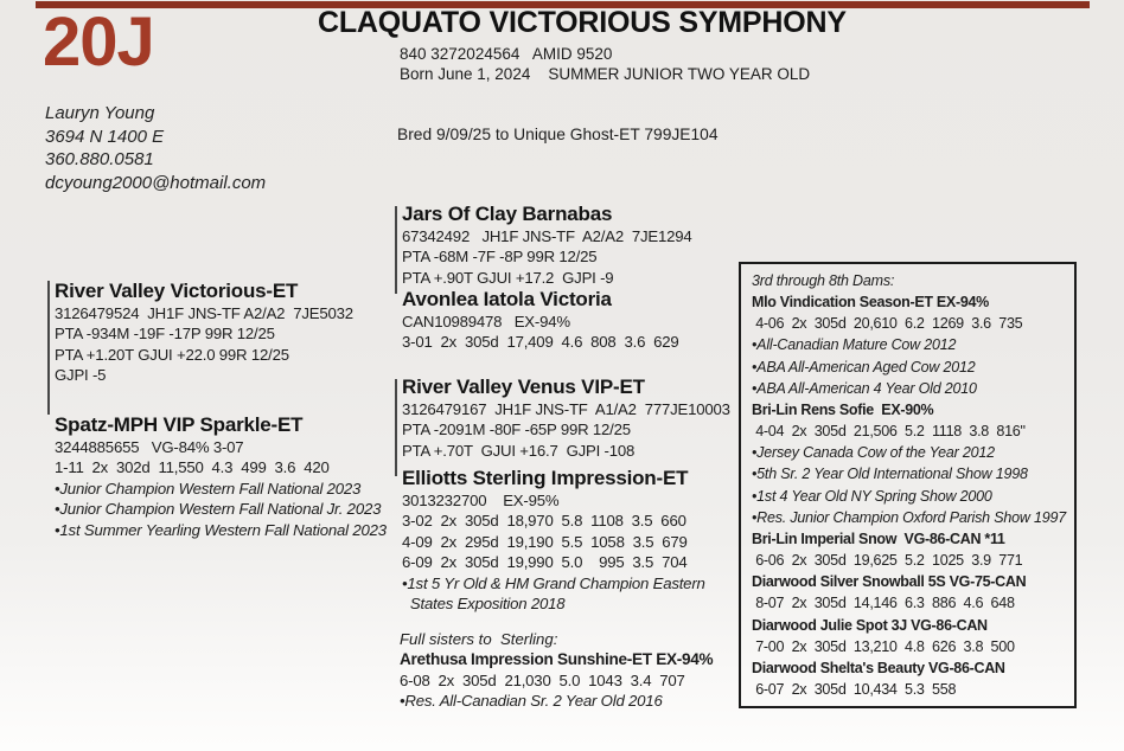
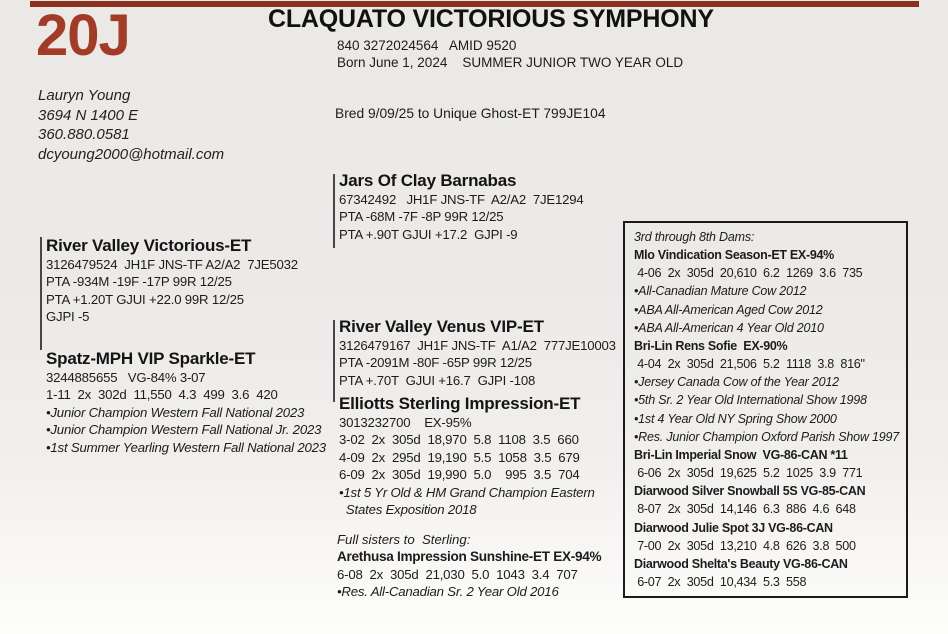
  20J
  Lauryn Young
  3694 N 1400 E
  360.880.0581
  dcyoung2000@hotmail.com
  CLAQUATO VICTORIOUS SYMPHONY
  840 3272024564 AMID 9520
  Born June 1, 2024 SUMMER JUNIOR TWO YEAR OLD
  Bred 9/09/25 to Unique Ghost-ET 799JE104
  River Valley Victorious-ET
  3126479524 JH1F JNS-TF A2/A2 7JE5032
  PTA -934M -19F -17P 99R 12/25
  PTA +1.20T GJUI +22.0 99R 12/25
  GJPI -5
  Spatz-MPH VIP Sparkle-ET
  3244885655 VG-84% 3-07
  1-11 2x 302d 11,550 4.3 499 3.6 420
  •Junior Champion Western Fall National 2023
  •Junior Champion Western Fall National Jr. 2023
  •1st Summer Yearling Western Fall National 2023
  Jars Of Clay Barnabas
  67342492 JH1F JNS-TF A2/A2 7JE1294
  PTA -68M -7F -8P 99R 12/25
  PTA +.90T GJUI +17.2 GJPI -9
- Avonlea Iatola Victoria
- CAN10989478 EX-94%
- 3-01 2x 305d 17,409 4.6 808 3.6 629
  River Valley Venus VIP-ET
  3126479167 JH1F JNS-TF A1/A2 777JE10003
  PTA -2091M -80F -65P 99R 12/25
  PTA +.70T GJUI +16.7 GJPI -108
  Elliotts Sterling Impression-ET
  3013232700 EX-95%
  3-02 2x 305d 18,970 5.8 1108 3.5 660
  4-09 2x 295d 19,190 5.5 1058 3.5 679
  6-09 2x 305d 19,990 5.0 995 3.5 704
  •1st 5 Yr Old & HM Grand Champion Eastern
  States Exposition 2018
  Full sisters to Sterling:
  Arethusa Impression Sunshine-ET EX-94%
  6-08 2x 305d 21,030 5.0 1043 3.4 707
  •Res. All-Canadian Sr. 2 Year Old 2016
  3rd through 8th Dams:
  Mlo Vindication Season-ET EX-94%
  4-06 2x 305d 20,610 6.2 1269 3.6 735
  •All-Canadian Mature Cow 2012
  •ABA All-American Aged Cow 2012
  •ABA All-American 4 Year Old 2010
  Bri-Lin Rens Sofie EX-90%
  4-04 2x 305d 21,506 5.2 1118 3.8 816"
  •Jersey Canada Cow of the Year 2012
  •5th Sr. 2 Year Old International Show 1998
  •1st 4 Year Old NY Spring Show 2000
  •Res. Junior Champion Oxford Parish Show 1997
  Bri-Lin Imperial Snow VG-86-CAN *11
  6-06 2x 305d 19,625 5.2 1025 3.9 771
- Diarwood Silver Snowball 5S VG-75-CAN
+ Diarwood Silver Snowball 5S VG-85-CAN
  8-07 2x 305d 14,146 6.3 886 4.6 648
  Diarwood Julie Spot 3J VG-86-CAN
  7-00 2x 305d 13,210 4.8 626 3.8 500
  Diarwood Shelta's Beauty VG-86-CAN
  6-07 2x 305d 10,434 5.3 558
